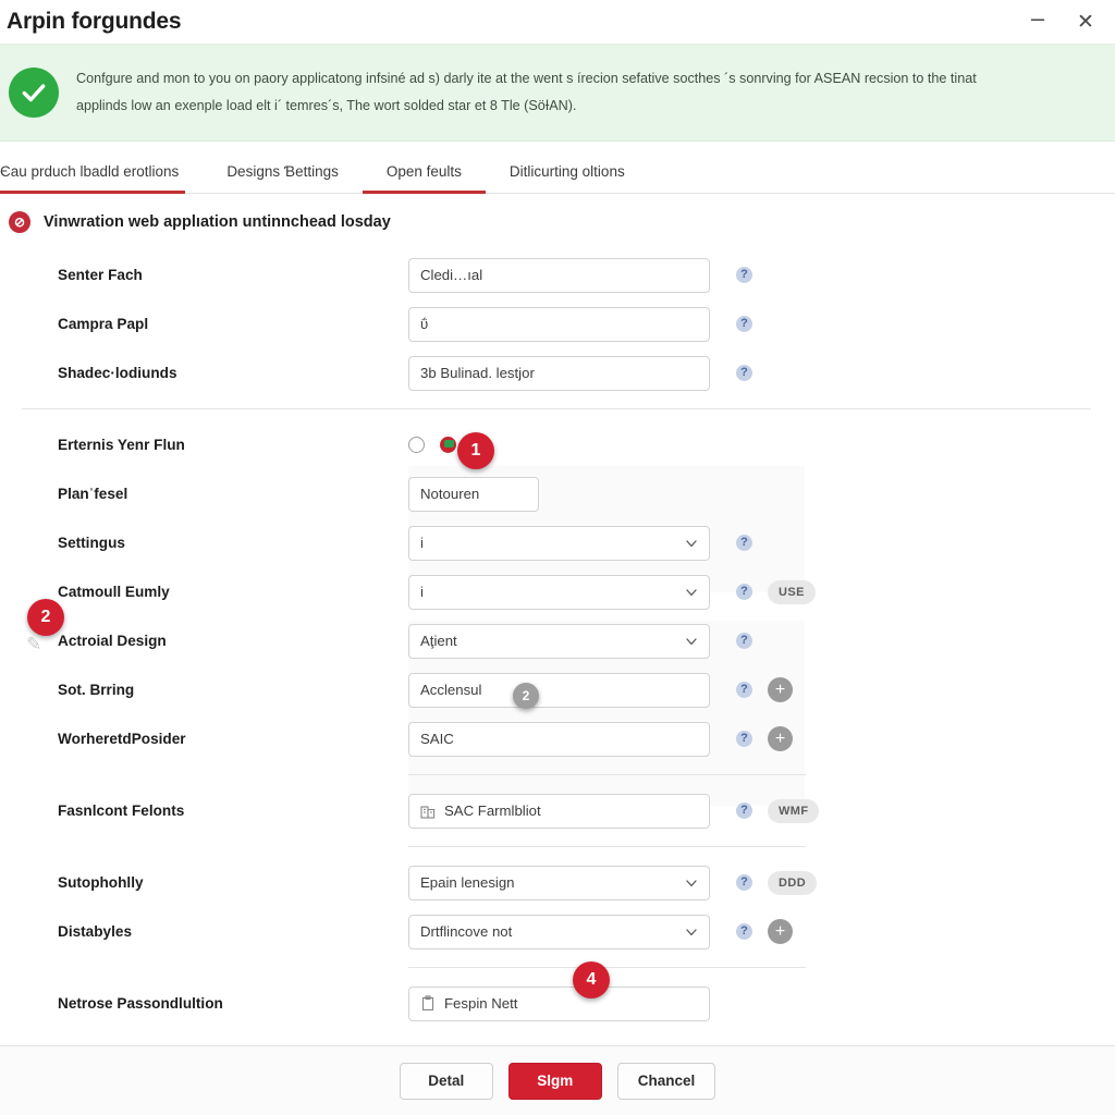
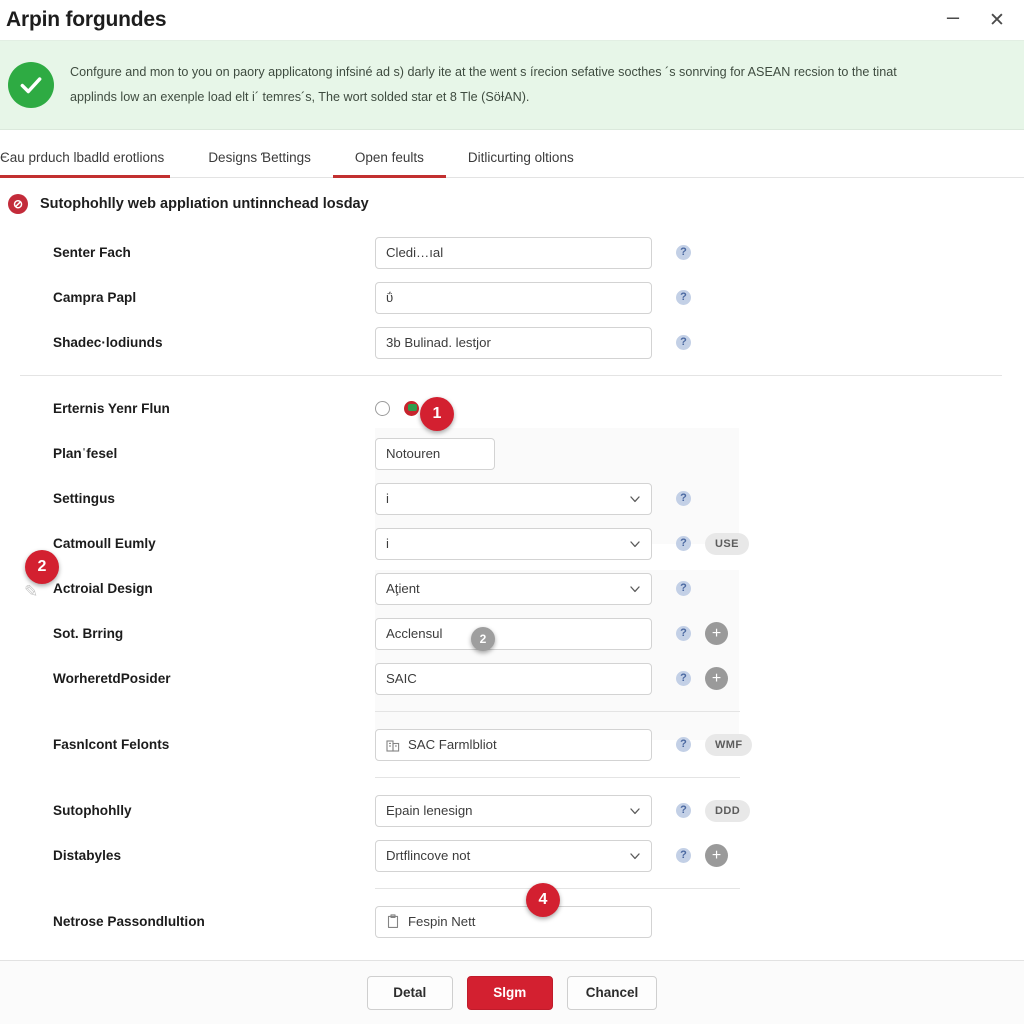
  Arpin forgundes
  –
  ✕
  Confgure and mon to you on paory applicatong infsiné ad s) darly ite at the went s írecion sefative socthes ´s sonrving for ASEAN recsion to the tinat
  applinds low an exenple load elt i´ temres´s, The wort solded star et 8 Tle (SöƗAN).
  Єau prduch lbadld erotlions
  Designs Ɓettings
  Open feults
  Ditlicurting oltions
  ⊘
- Vinwration web applıation untinnchead losday
+ Sutophohlly web applıation untinnchead losday
  Senter Fach
  Cledi…ıal
  ?
  Campra Papl
  ΰ
  ?
  Shadec·lodiunds
  3b Bulinad. lestjor
  ?
  Erternis Yenr Flun
  Planˈfesel
  Notouren
  Settingus
  i
  ?
  Catmoull Eumly
  i
  ?
  USE
  Actroial Design
  Aţient
  ?
  Sot. Brring
  Acclensul
  ?
  +
  WorheretdPosider
  SAIC
  ?
  +
  Fasnlcont Felonts
  SAC Farmlbliot
  ?
  WMF
  Sutophohlly
  Epain lenesign
  ?
  DDD
  Distabyles
  Drtflincove not
  ?
  +
  Netrose Passondlultion
  Fespin Nett
  1
  2
  2
  4
  ✎
  Detal
  Slgm
  Chancel
